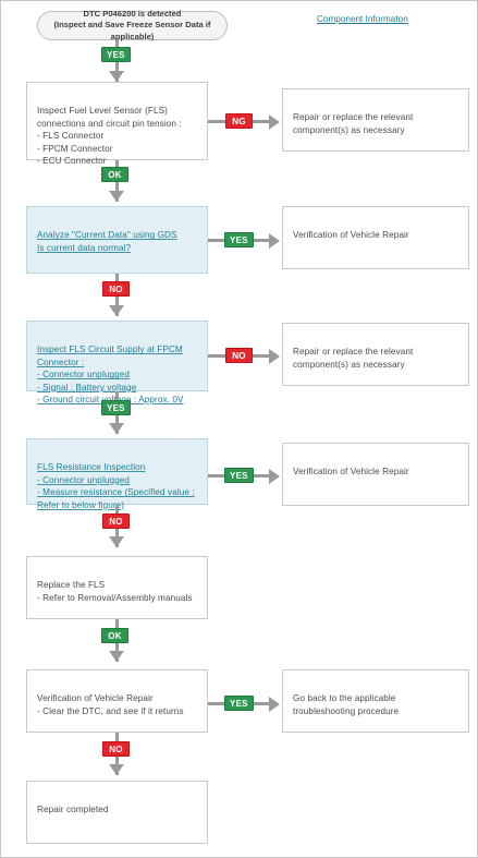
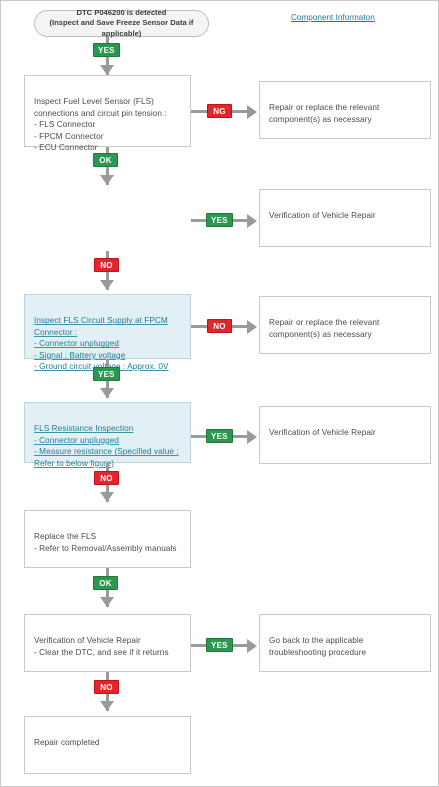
  Component Informaton
  DTC P046200 is detected
  (Inspect and Save Freeze Sensor Data if applicable)
  YES
  Inspect Fuel Level Sensor (FLS)
  connections and circuit pin tension :
  - FLS Connector
  - FPCM Connector
  - ECU Connector
  NG
  Repair or replace the relevant
  component(s) as necessary
  OK
- Analyze "Current Data" using GDS
- Is current data normal?
  YES
  Verification of Vehicle Repair
  NO
  Inspect FLS Circuit Supply at FPCM
  Connector :
  - Connector unplugged
  - Signal : Battery voltage
  - Ground circuit : Approx. 0V
  NO
  Repair or replace the relevant
  component(s) as necessary
  YES
  FLS Resistance Inspection
  - Connector unplugged
  - Measure resistance (Specified value :
  Refer to below figu)
  YES
  Verification of Vehicle Repair
  NO
  Replace the FLS
  - Refer to Removal/Assembly manuals
  OK
  Verification of Vehicle Repair
  - Clear the DTC, and see if it returns
  YES
  Go back to the applicable
  troubleshooting procedure
  NO
  Repair completed
